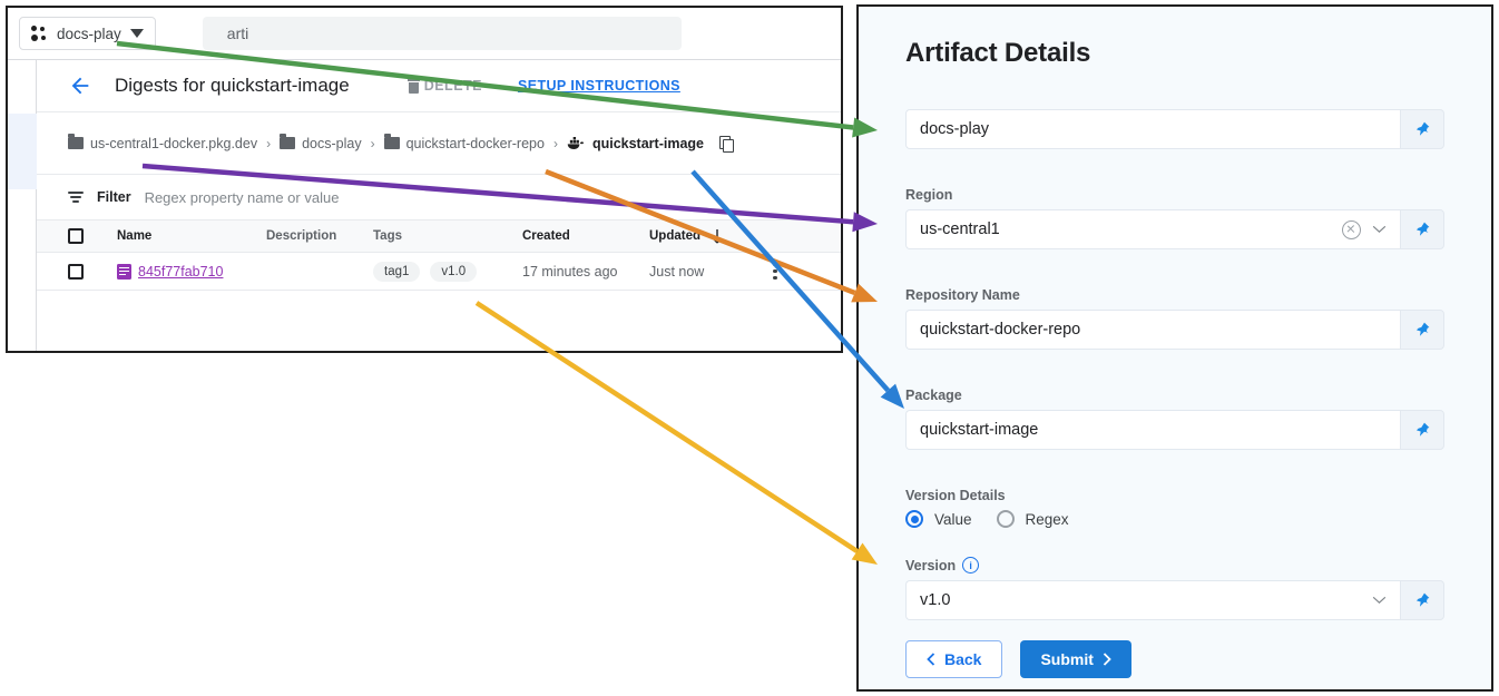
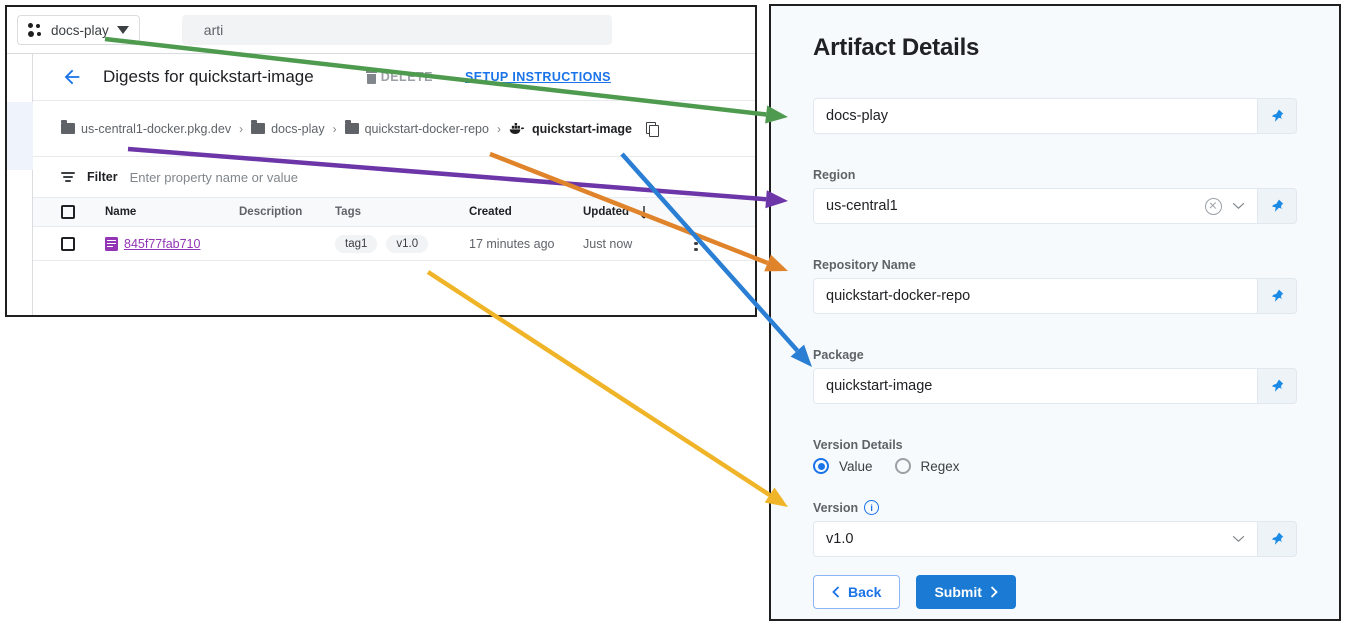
  docs-play
  arti
  Digests for quickstart-image
  SETUP INSTRUCTIONS
  us-central1-docker.pkg.dev
  ›
  docs-play
  ›
  quickstart-docker-repo
  ›
  quickstart-image
  Filter
- Regex property name or value
+ Enter property name or value
  Name
  Description
  Tags
  Created
  Updated
  845f77fab710
  tag1
  v1.0
  17 minutes ago
  Just now
  Artifact Details
  docs-play
  Region
  us-central1
  Repository Name
  quickstart-docker-repo
  Package
  quickstart-image
  Version Details
  Value
  Regex
  Version
  i
  v1.0
  Back
  Submit
